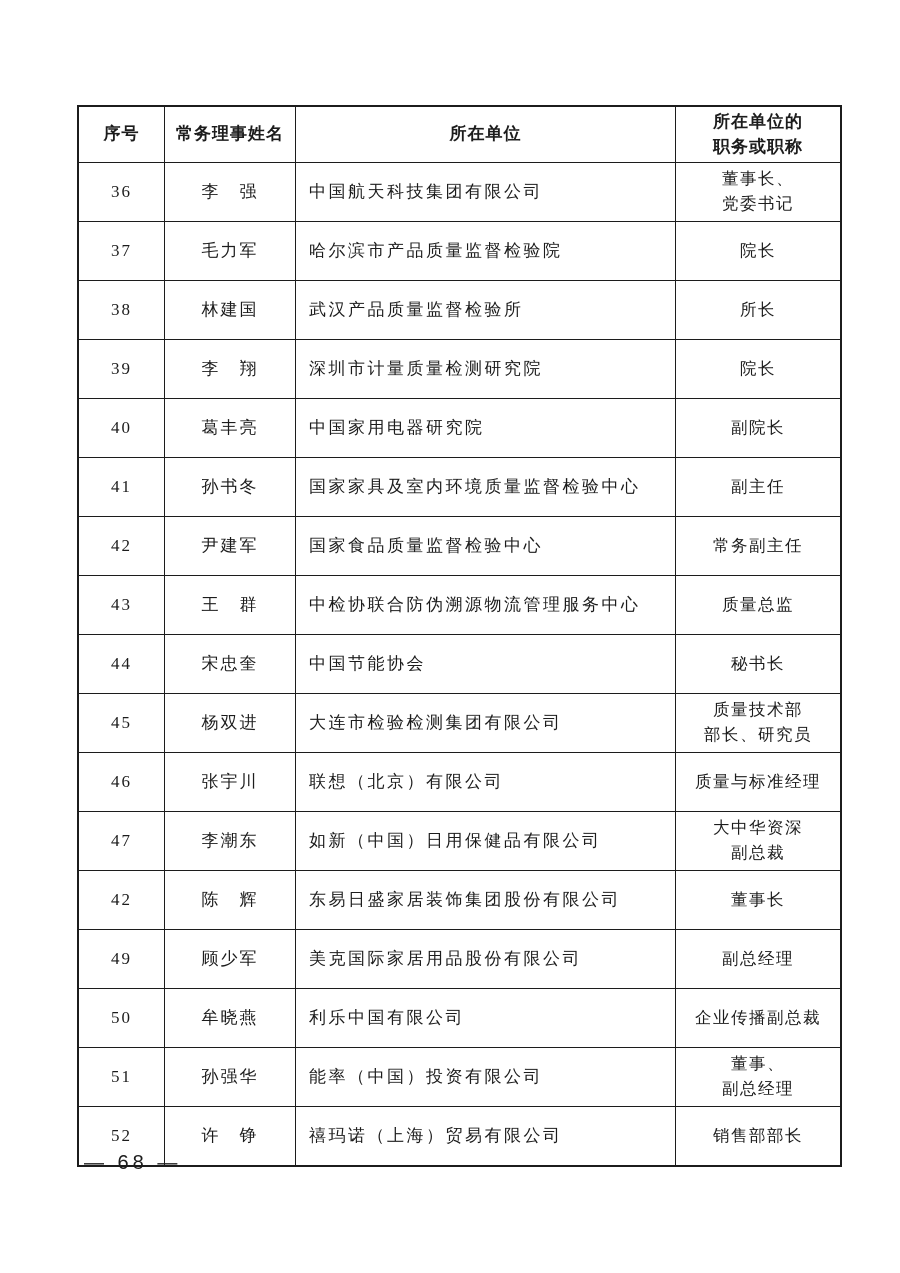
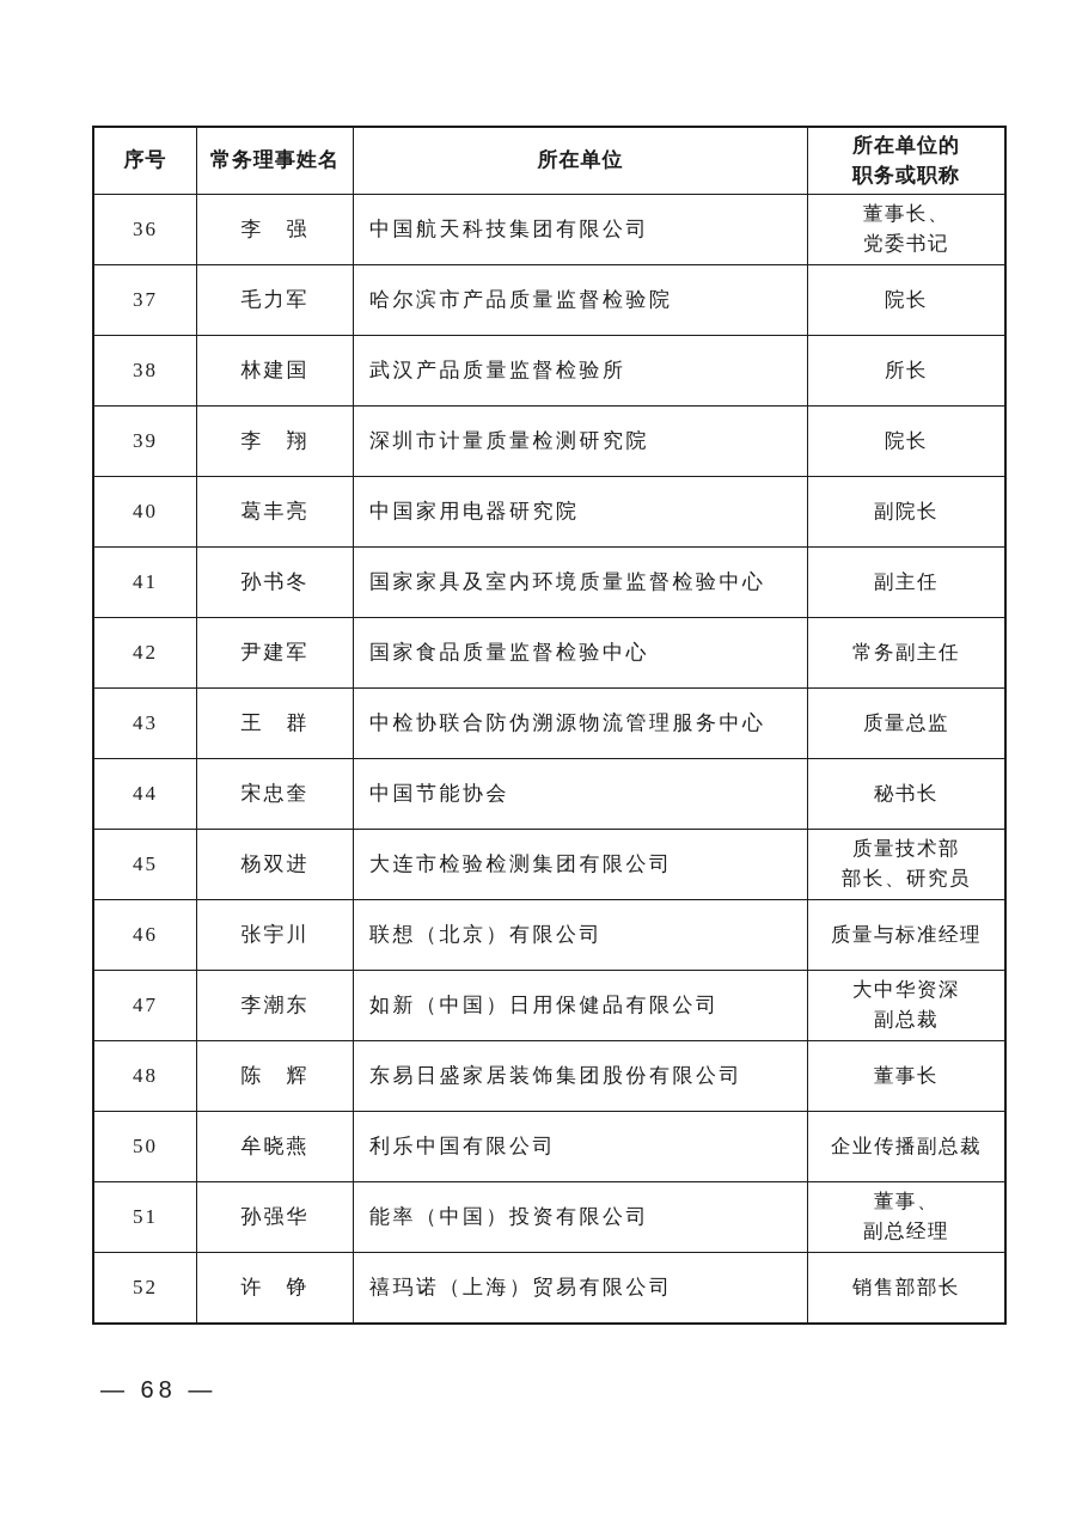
  序号	常务理事姓名	所在单位	所在单位的 职务或职称
  36	李 强	中国航天科技集团有限公司	董事长、 党委书记
  37	毛力军	哈尔滨市产品质量监督检验院	院长
  38	林建国	武汉产品质量监督检验所	所长
  39	李 翔	深圳市计量质量检测研究院	院长
  40	葛丰亮	中国家用电器研究院	副院长
  41	孙书冬	国家家具及室内环境质量监督检验中心	副主任
  42	尹建军	国家食品质量监督检验中心	常务副主任
  43	王 群	中检协联合防伪溯源物流管理服务中心	质量总监
  44	宋忠奎	中国节能协会	秘书长
  45	杨双进	大连市检验检测集团有限公司	质量技术部 部长、研究员
  46	张宇川	联想（北京）有限公司	质量与标准经理
  47	李潮东	如新（中国）日用保健品有限公司	大中华资深 副总裁
- 42	陈 辉	东易日盛家居装饰集团股份有限公司	董事长
+ 48	陈 辉	东易日盛家居装饰集团股份有限公司	董事长
- 49	顾少军	美克国际家居用品股份有限公司	副总经理
  50	牟晓燕	利乐中国有限公司	企业传播副总裁
  51	孙强华	能率（中国）投资有限公司	董事、 副总经理
  52	许 铮	禧玛诺（上海）贸易有限公司	销售部部长
  — 68 —
